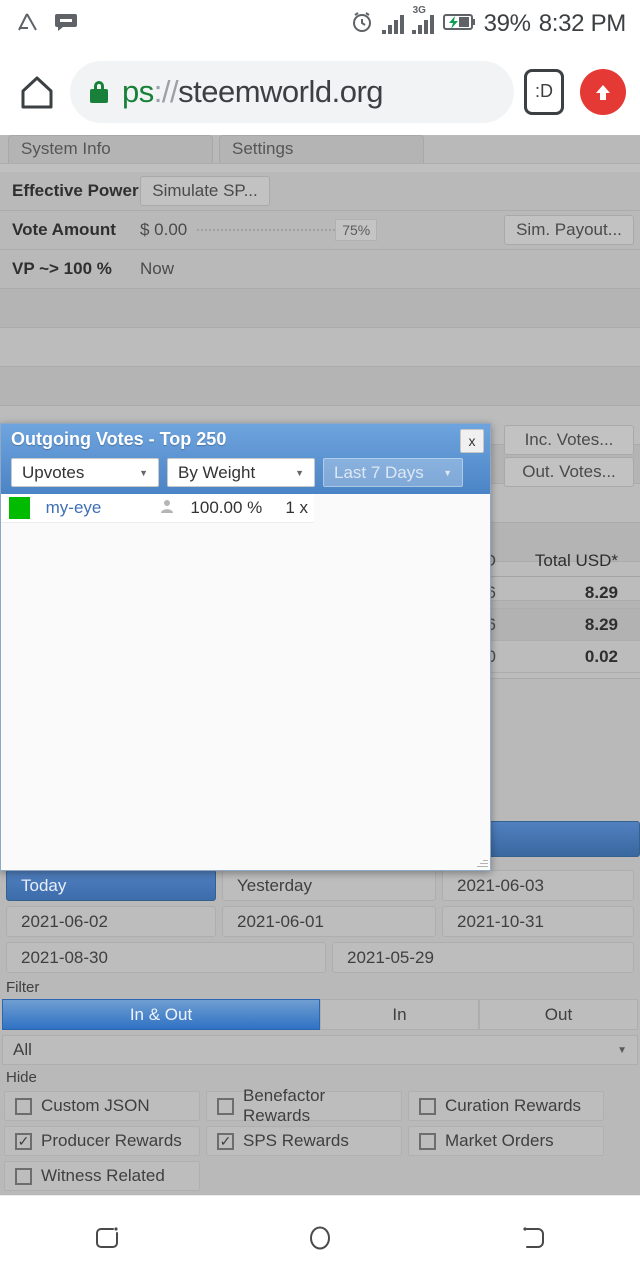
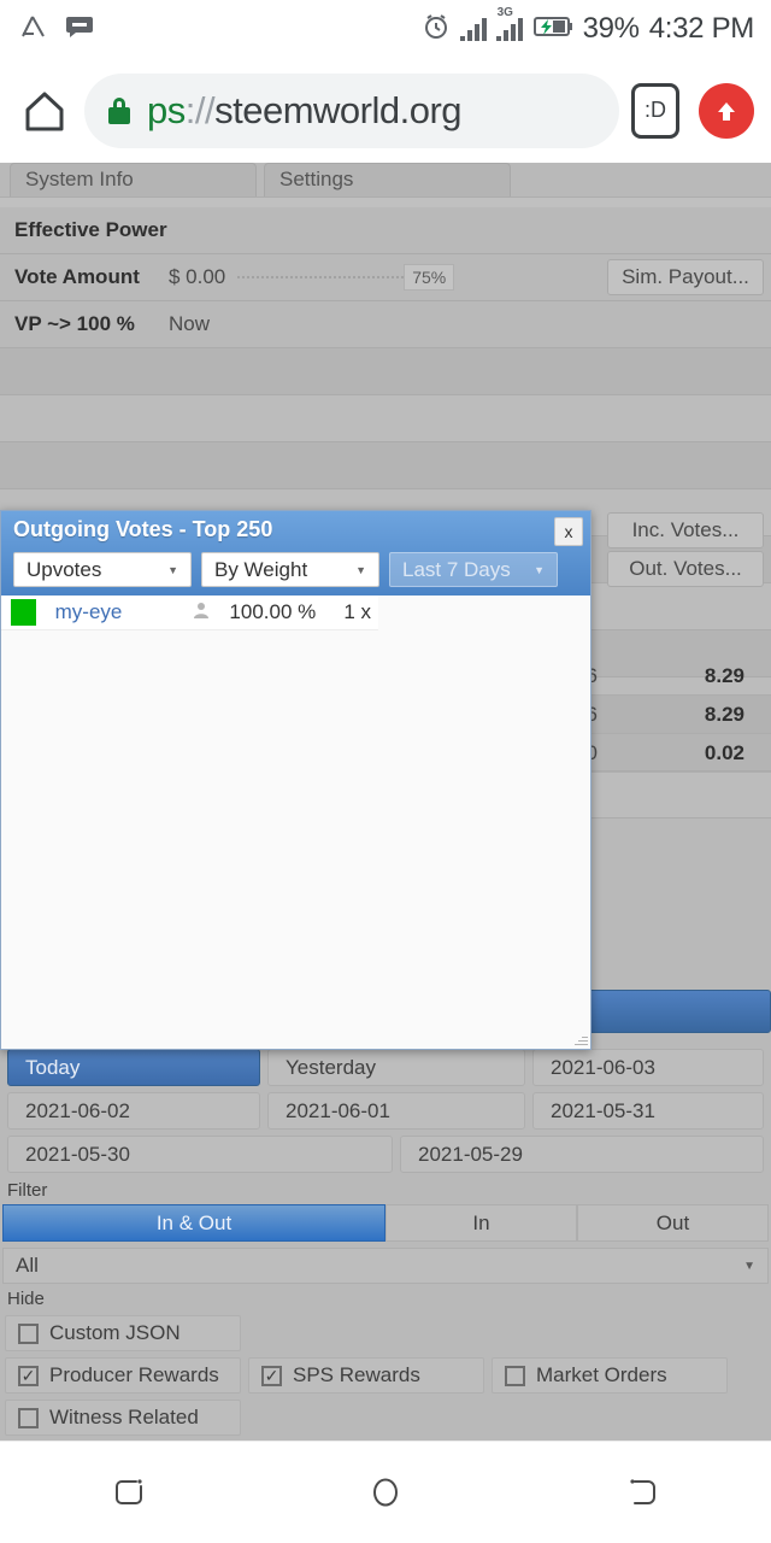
  3G
  39%
- 8:32 PM
+ 4:32 PM
  ps://steemworld.org
  :D
  System Info
  Settings
  Effective Power
- Simulate SP...
  Vote Amount
  $ 0.00
  75%
  Sim. Payout...
  VP ~> 100 %
  Now
  Inc. Votes...
  Out. Votes...
- Total USD*
  8.29
  8.29
  0.02
  Today
  Yesterday
  2021-06-03
  2021-06-02
  2021-06-01
- 2021-10-31
+ 2021-05-31
- 2021-08-30
+ 2021-05-30
  2021-05-29
  Filter
  In & Out
  In
  Out
  All
  ▼
  Hide
  Custom JSON
- Benefactor Rewards
- Curation Rewards
  ✓
  Producer Rewards
  ✓
  SPS Rewards
  Market Orders
  Witness Related
  Outgoing Votes - Top 250
  x
  Upvotes
  ▼
  By Weight
  ▼
  Last 7 Days
  ▼
  my-eye
  100.00 %
  1 x
